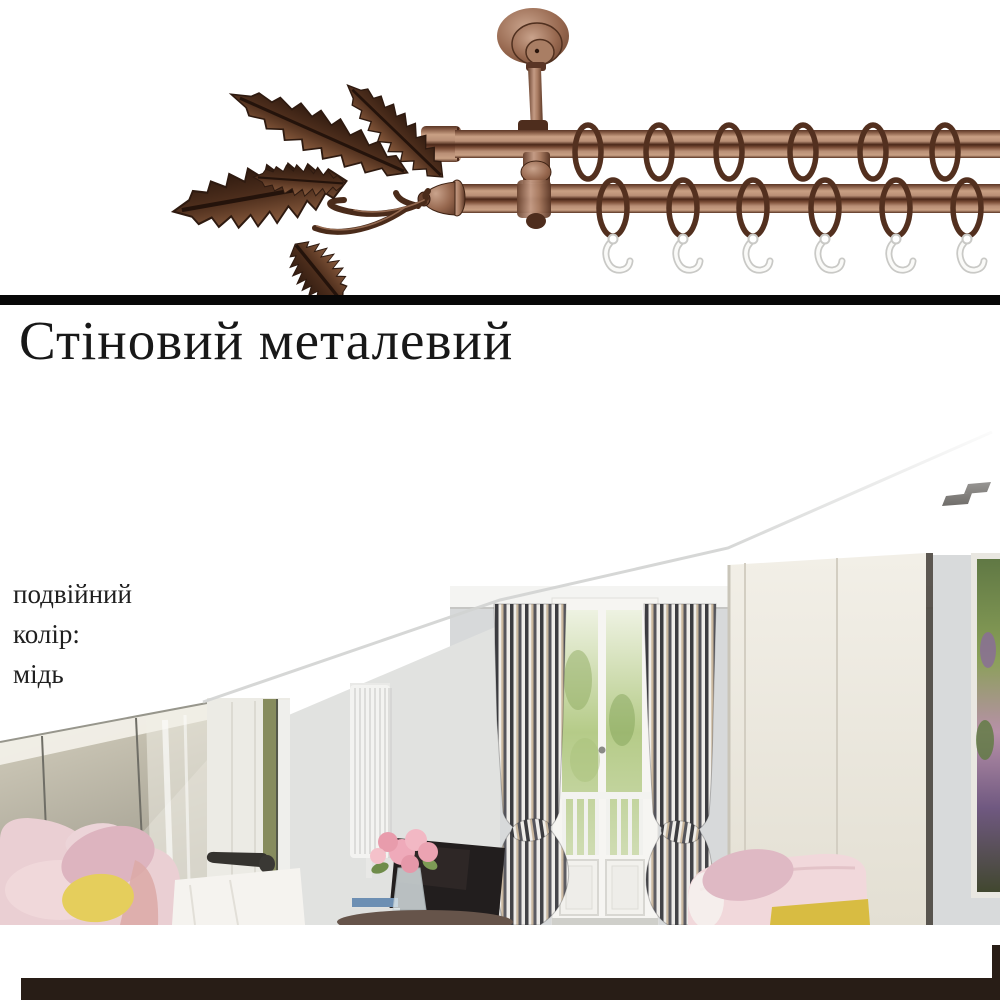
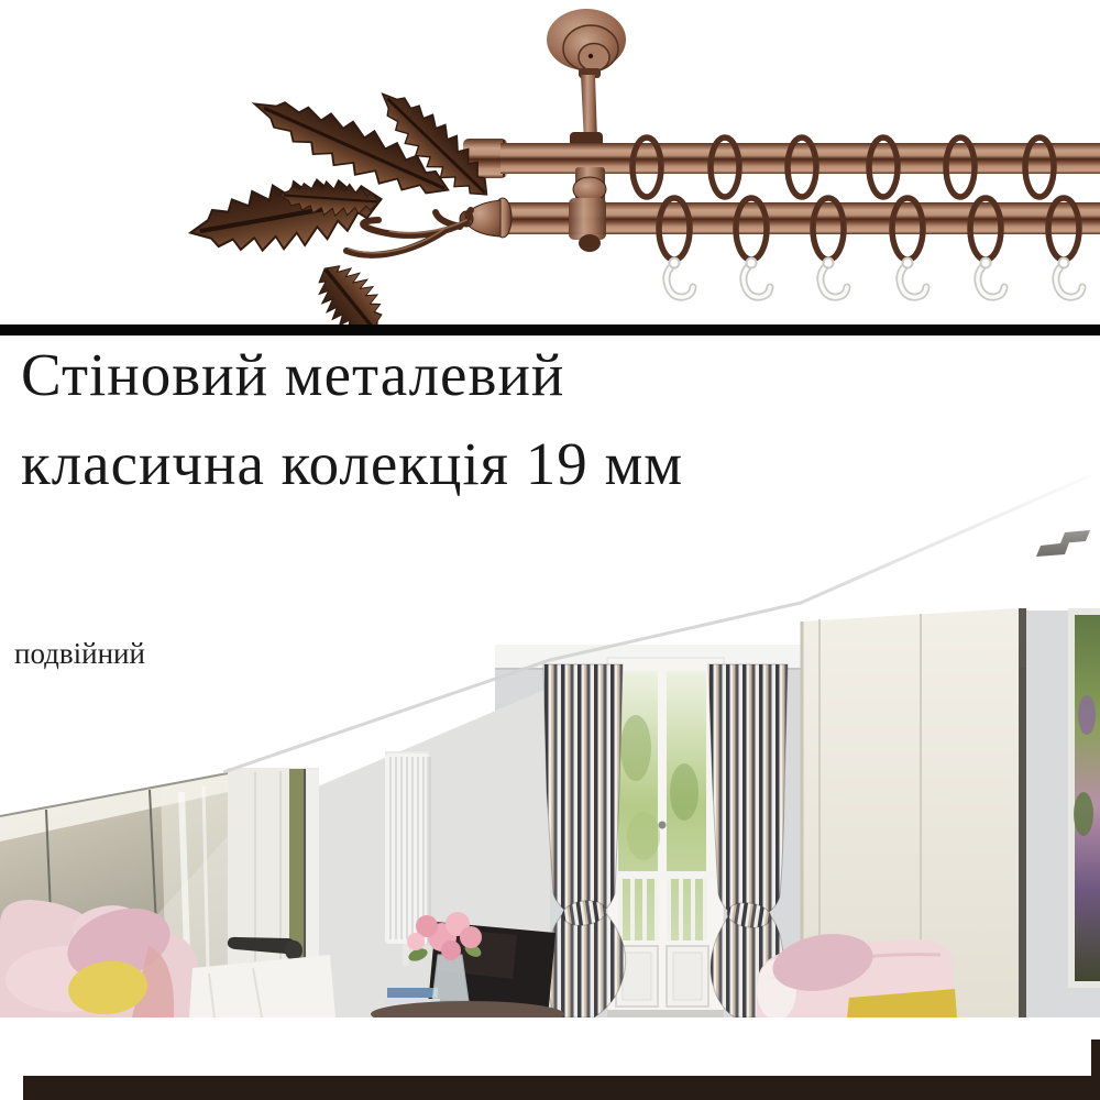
  Стіновий металевий
+ класична колекція 19 мм
  подвійний
- колір:
- мідь
